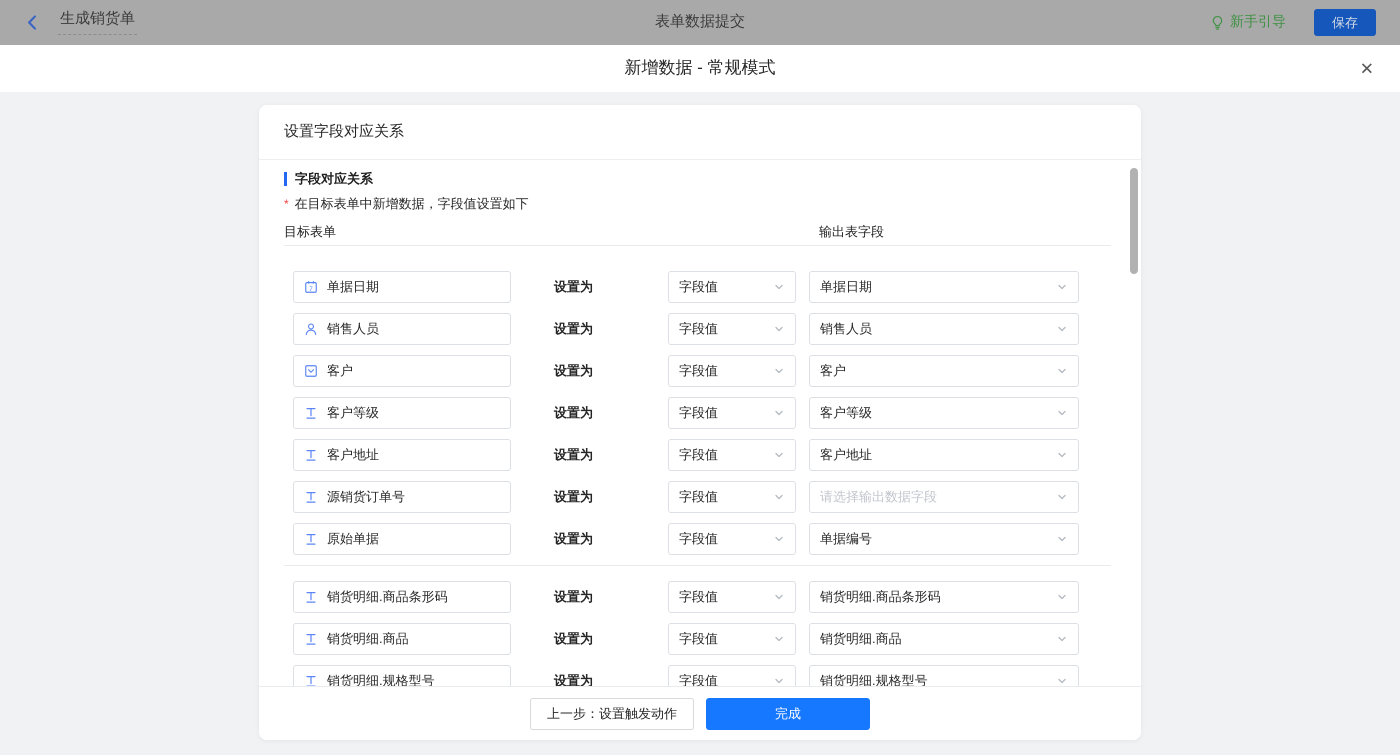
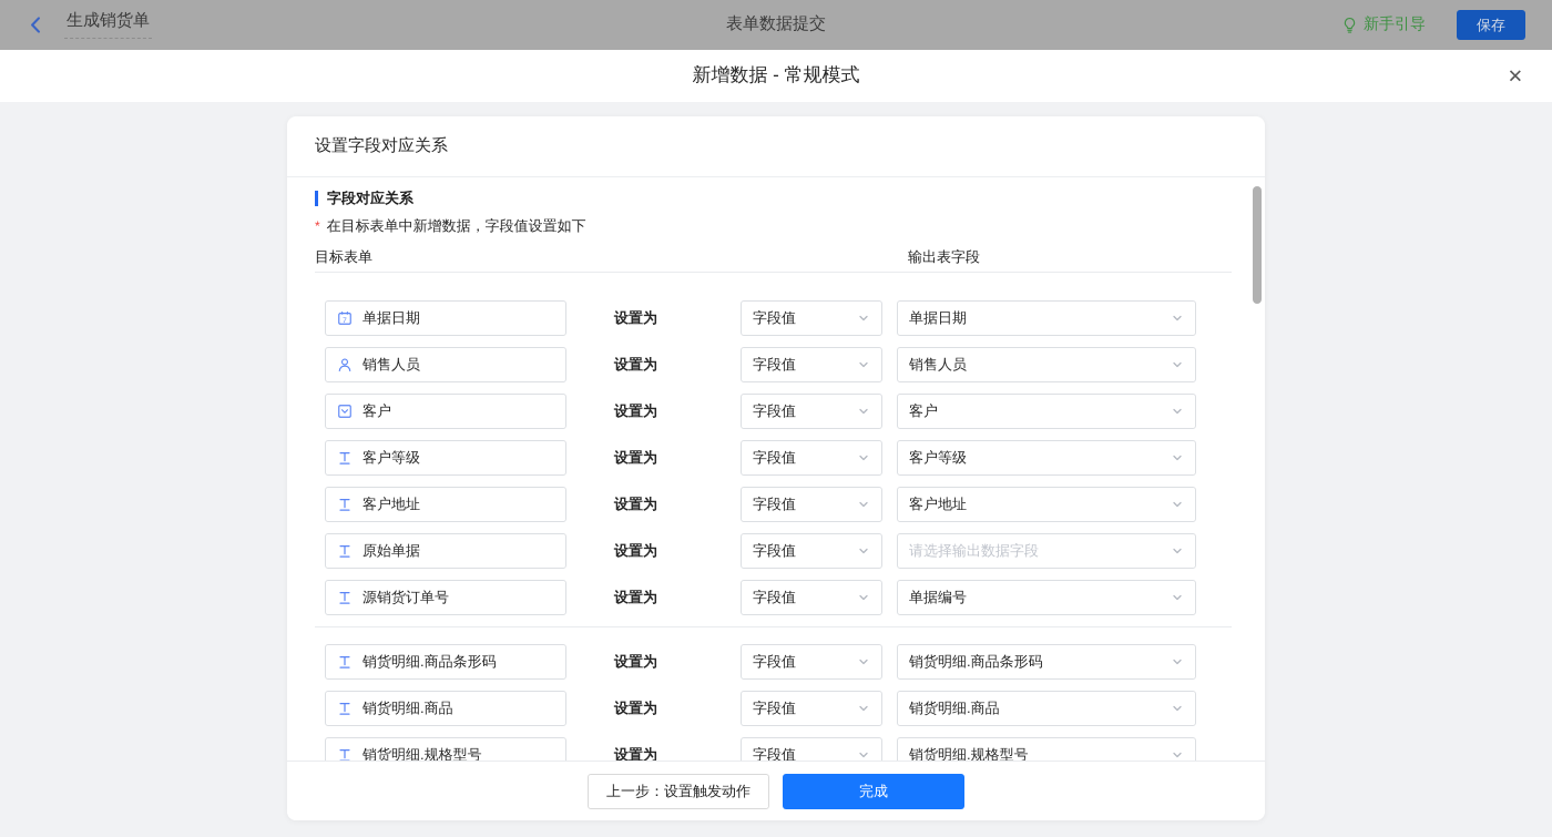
  生成销货单
  表单数据提交
  新手引导
  保存
  新增数据 - 常规模式
  ✕
  设置字段对应关系
  字段对应关系
  * 在目标表单中新增数据，字段值设置如下
  目标表单
  输出表字段
  单据日期
  设置为
  字段值
  单据日期
  销售人员
  设置为
  字段值
  销售人员
  客户
  设置为
  字段值
  客户
  客户等级
  设置为
  字段值
  客户等级
  客户地址
  设置为
  字段值
  客户地址
- 源销货订单号
+ 原始单据
  设置为
  字段值
  请选择输出数据字段
- 原始单据
+ 源销货订单号
  设置为
  字段值
  单据编号
  销货明细.商品条形码
  设置为
  字段值
  销货明细.商品条形码
  销货明细.商品
  设置为
  字段值
  销货明细.商品
  销货明细.规格型号
  设置为
  字段值
  销货明细.规格型号
  上一步：设置触发动作
  完成
